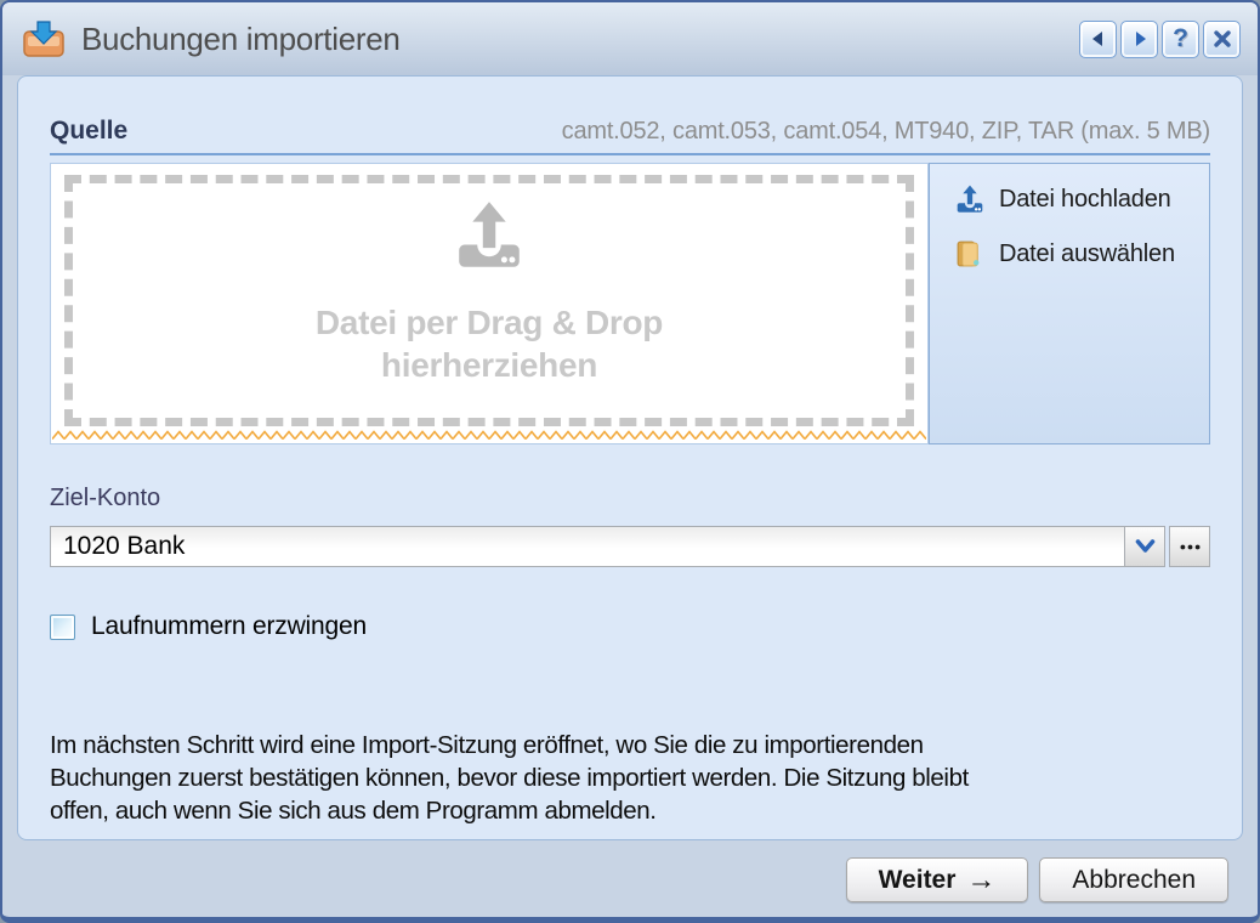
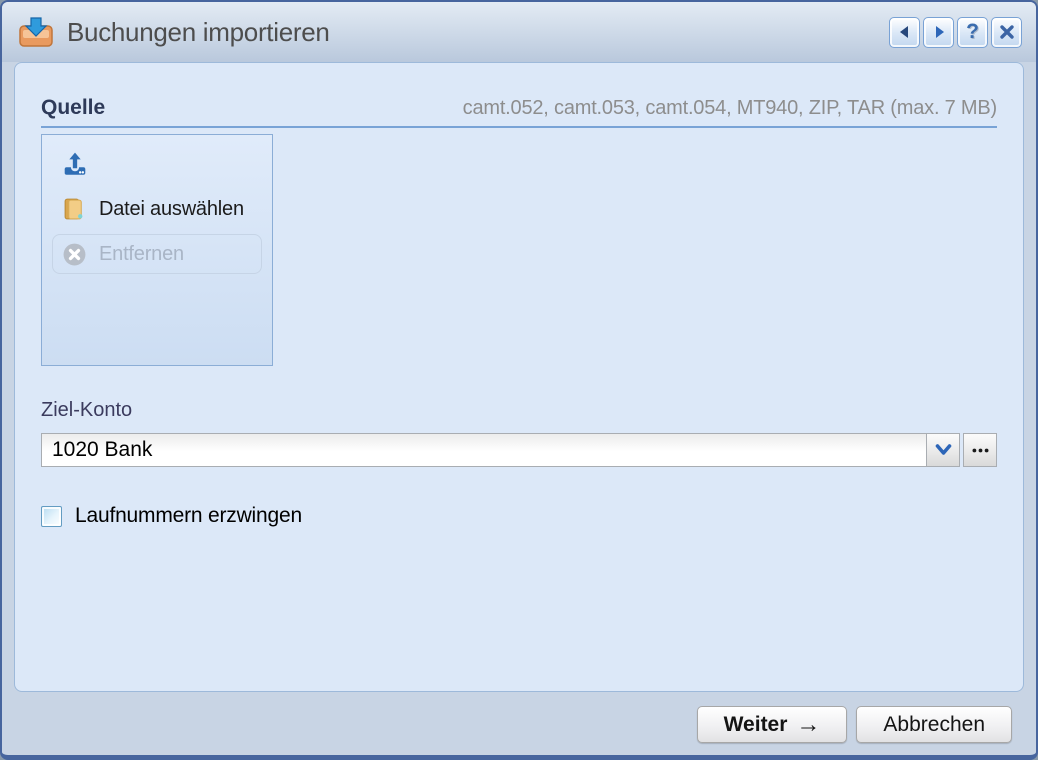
  Buchungen importieren
  ?
  Quelle
- camt.052, camt.053, camt.054, MT940, ZIP, TAR (max. 5 MB)
+ camt.052, camt.053, camt.054, MT940, ZIP, TAR (max. 7 MB)
- Datei per Drag & Drop
- hierherziehen
- Datei hochladen
  Datei auswählen
+ Entfernen
  Ziel-Konto
  1020 Bank
  Laufnummern erzwingen
- Im nächsten Schritt wird eine Import-Sitzung eröffnet, wo Sie die zu importierenden
- Buchungen zuerst bestätigen können, bevor diese importiert werden. Die Sitzung bleibt
- offen, auch wenn Sie sich aus dem Programm abmelden.
  Weiter
  →
  Abbrechen
